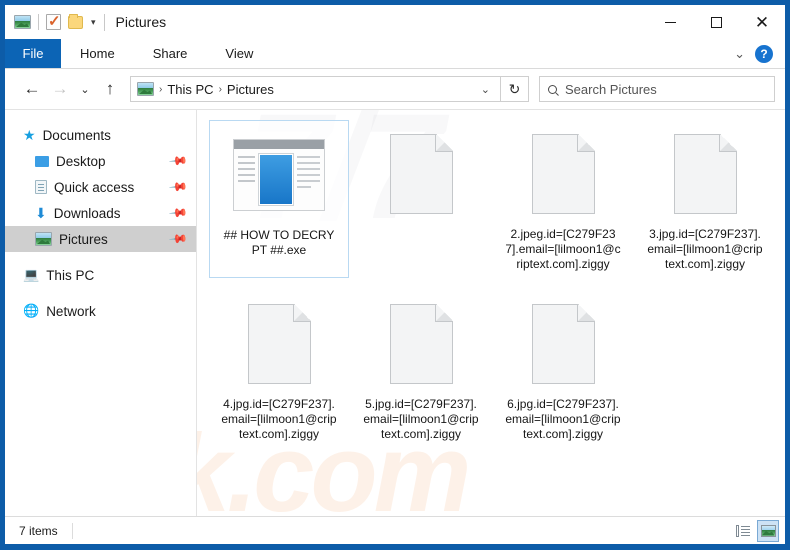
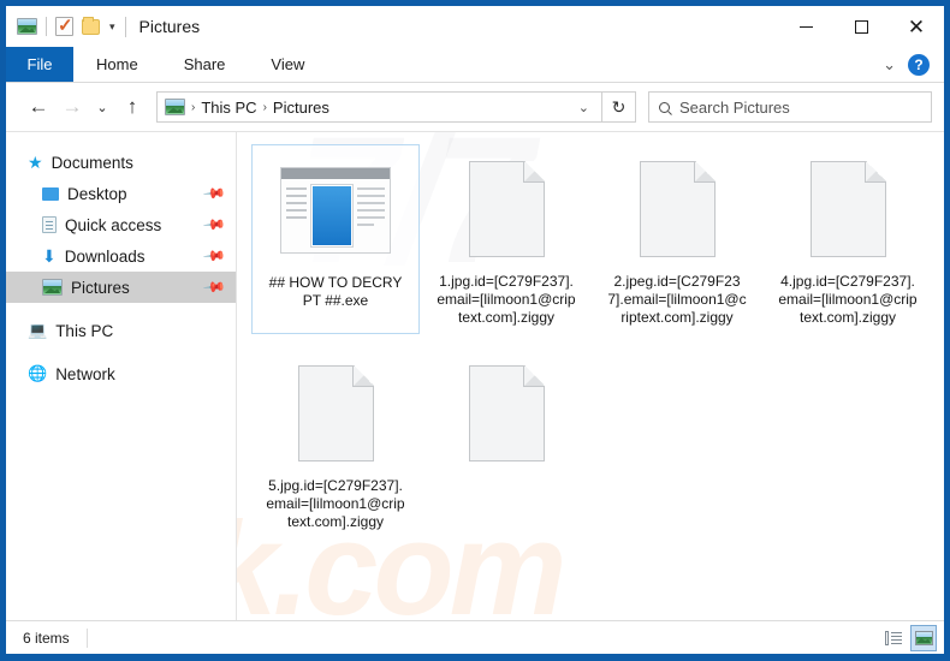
  ▾
  Pictures
  ✕
  File
  Home
  Share
  View
  ⌄
  ?
  ←
  →
  ⌄
  ↑
  ›
  This PC
  ›
  Pictures
  ⌄
  ↻
  Search Pictures
  ★
  Documents
  Desktop
  Quick access
  ⬇
  Downloads
  Pictures
  💻
  This PC
  🌐
  Network
  ## HOW TO DECRYPT ##.exe
+ 1.jpg.id=[C279F237].email=[lilmoon1@criptext.com].ziggy
  2.jpeg.id=[C279F237].email=[lilmoon1@criptext.com].ziggy
- 3.jpg.id=[C279F237].email=[lilmoon1@criptext.com].ziggy
  4.jpg.id=[C279F237].email=[lilmoon1@criptext.com].ziggy
  5.jpg.id=[C279F237].email=[lilmoon1@criptext.com].ziggy
- 6.jpg.id=[C279F237].email=[lilmoon1@criptext.com].ziggy
- 7 items
+ 6 items
